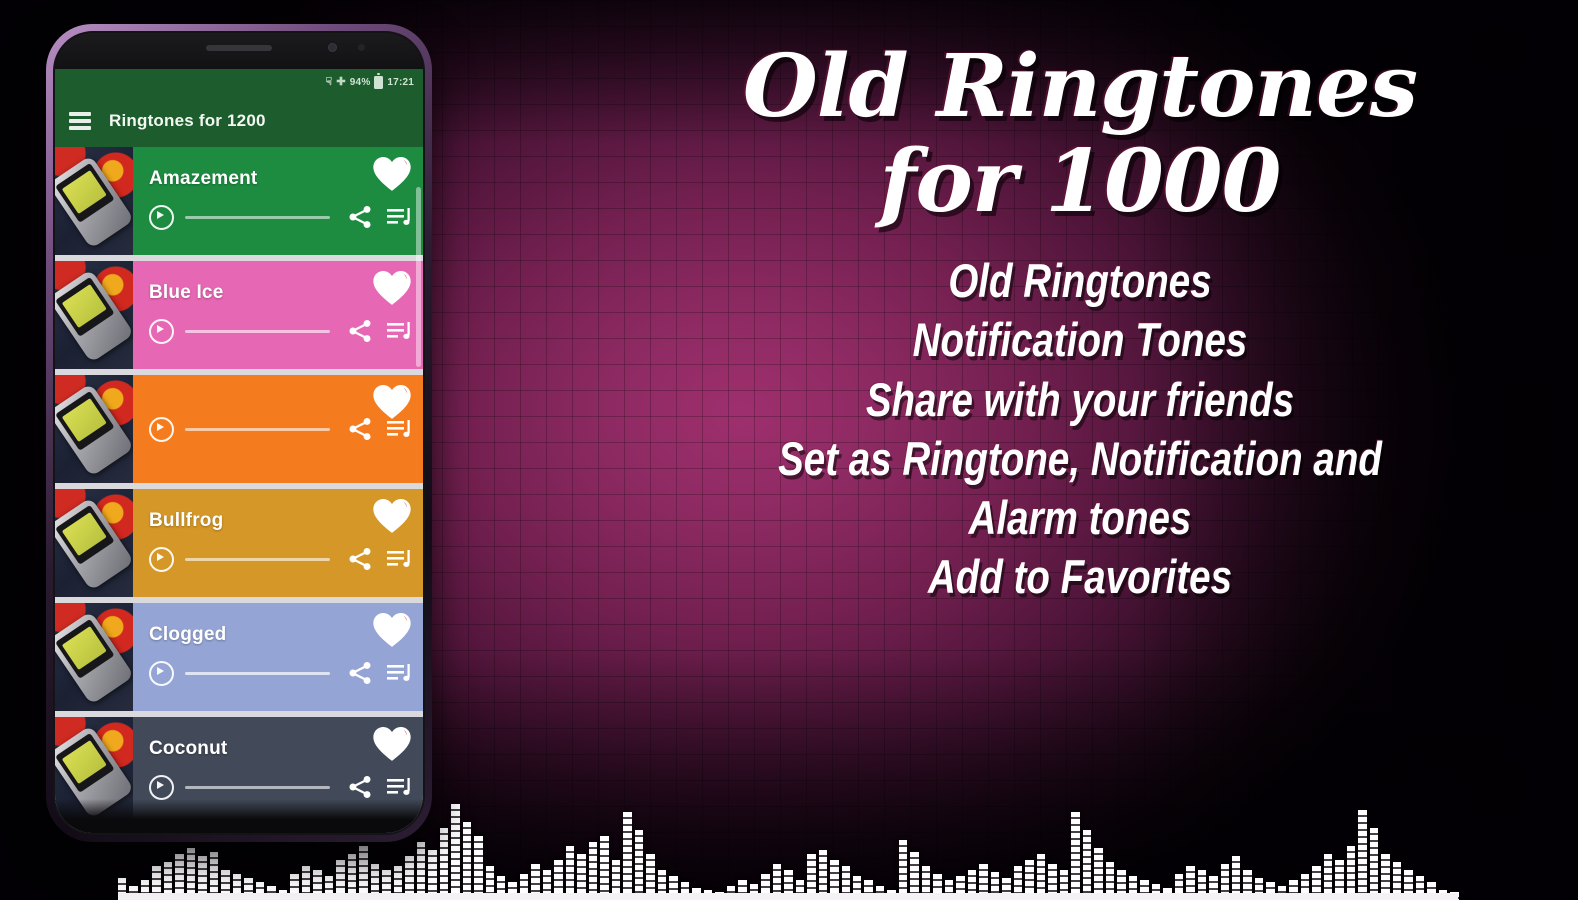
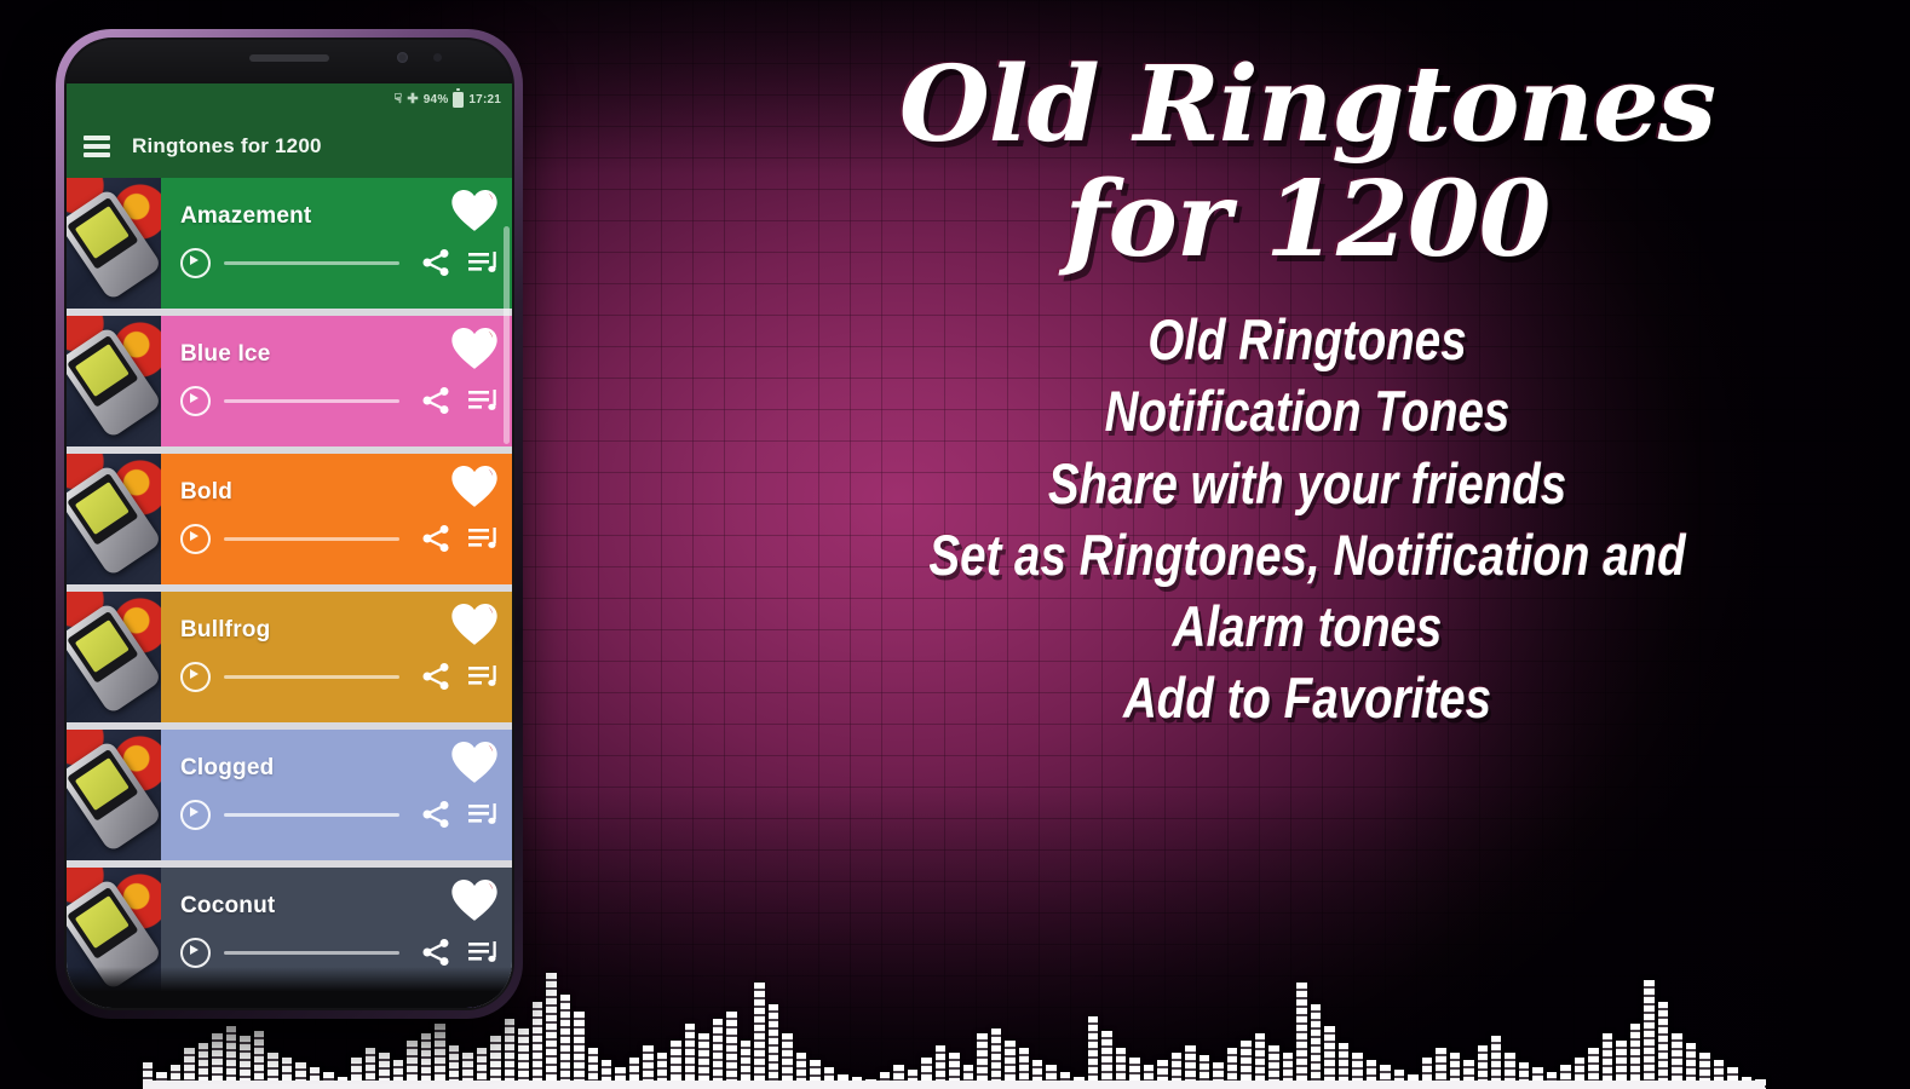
  Old Ringtones
- for 1000
+ for 1200
  Old Ringtones
  Notification Tones
  Share with your friends
- Set as Ringtone, Notification and
+ Set as Ringtones, Notification and
  Alarm tones
  Add to Favorites
  ☟
  ✚
  94%
  17:21
  Ringtones for 1200
  Amazement
  Blue Ice
+ Bold
  Bullfrog
  Clogged
  Coconut
